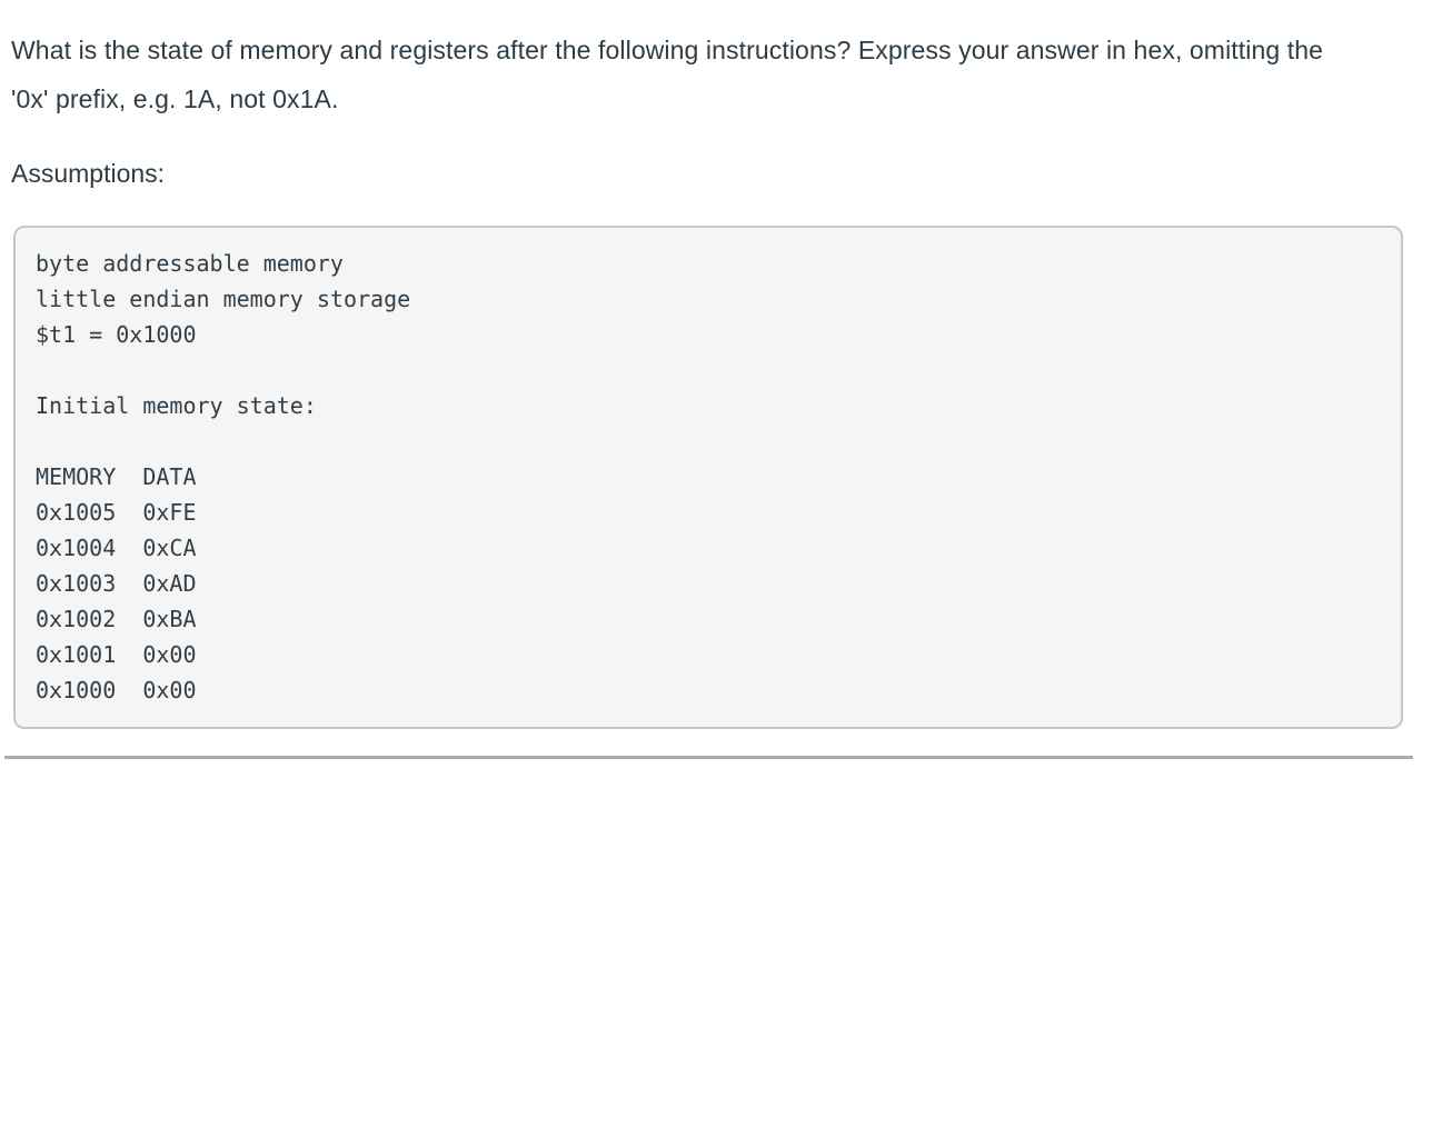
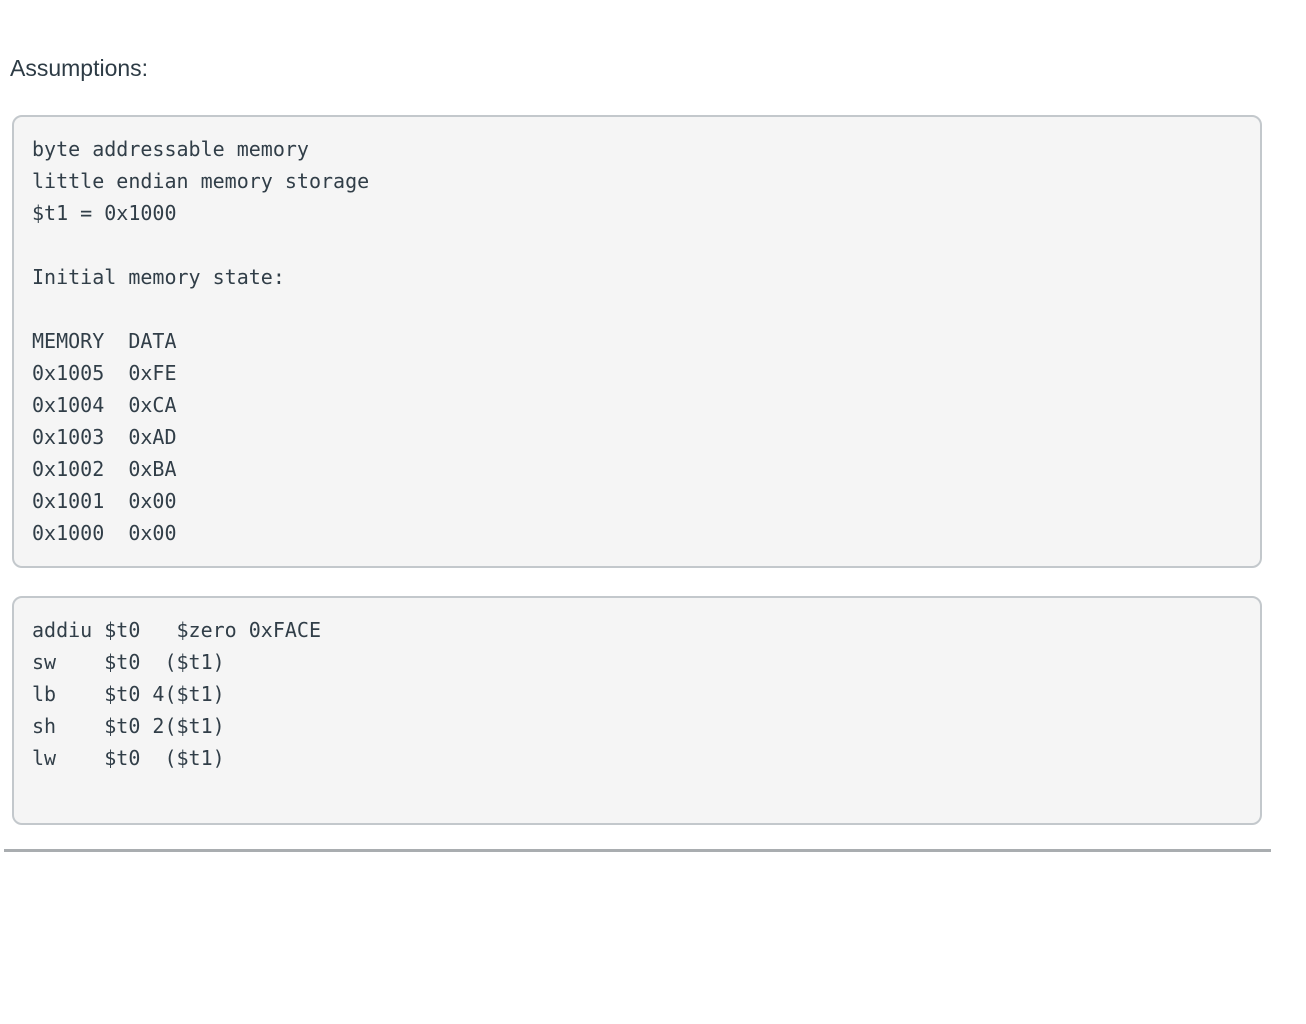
- What is the state of memory and registers after the following instructions? Express your answer in hex, omitting the '0x' prefix, e.g. 1A, not 0x1A.
  Assumptions:
  byte addressable memory
  little endian memory storage
  $t1 = 0x1000
  Initial memory state:
  MEMORY DATA
  0x1005 0xFE
  0x1004 0xCA
  0x1003 0xAD
  0x1002 0xBA
  0x1001 0x00
  0x1000 0x00
+ addiu $t0 $zero 0xFACE
+ sw $t0 ($t1)
+ lb $t0 4($t1)
+ sh $t0 2($t1)
+ lw $t0 ($t1)
